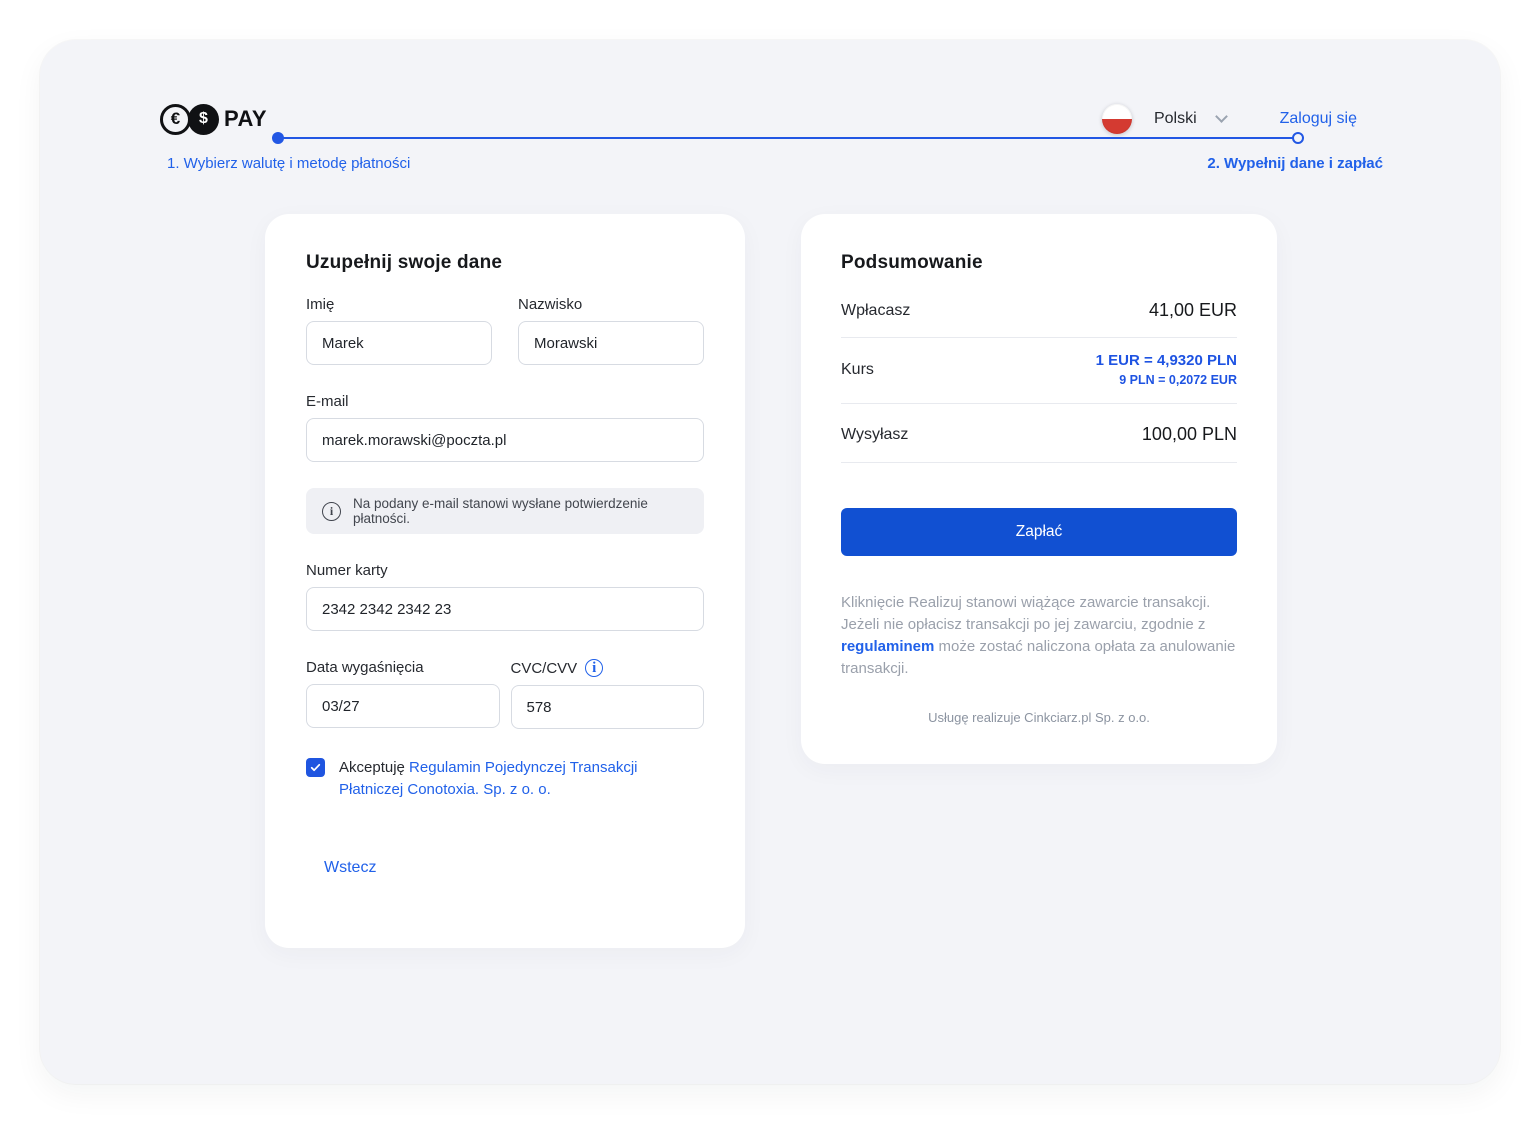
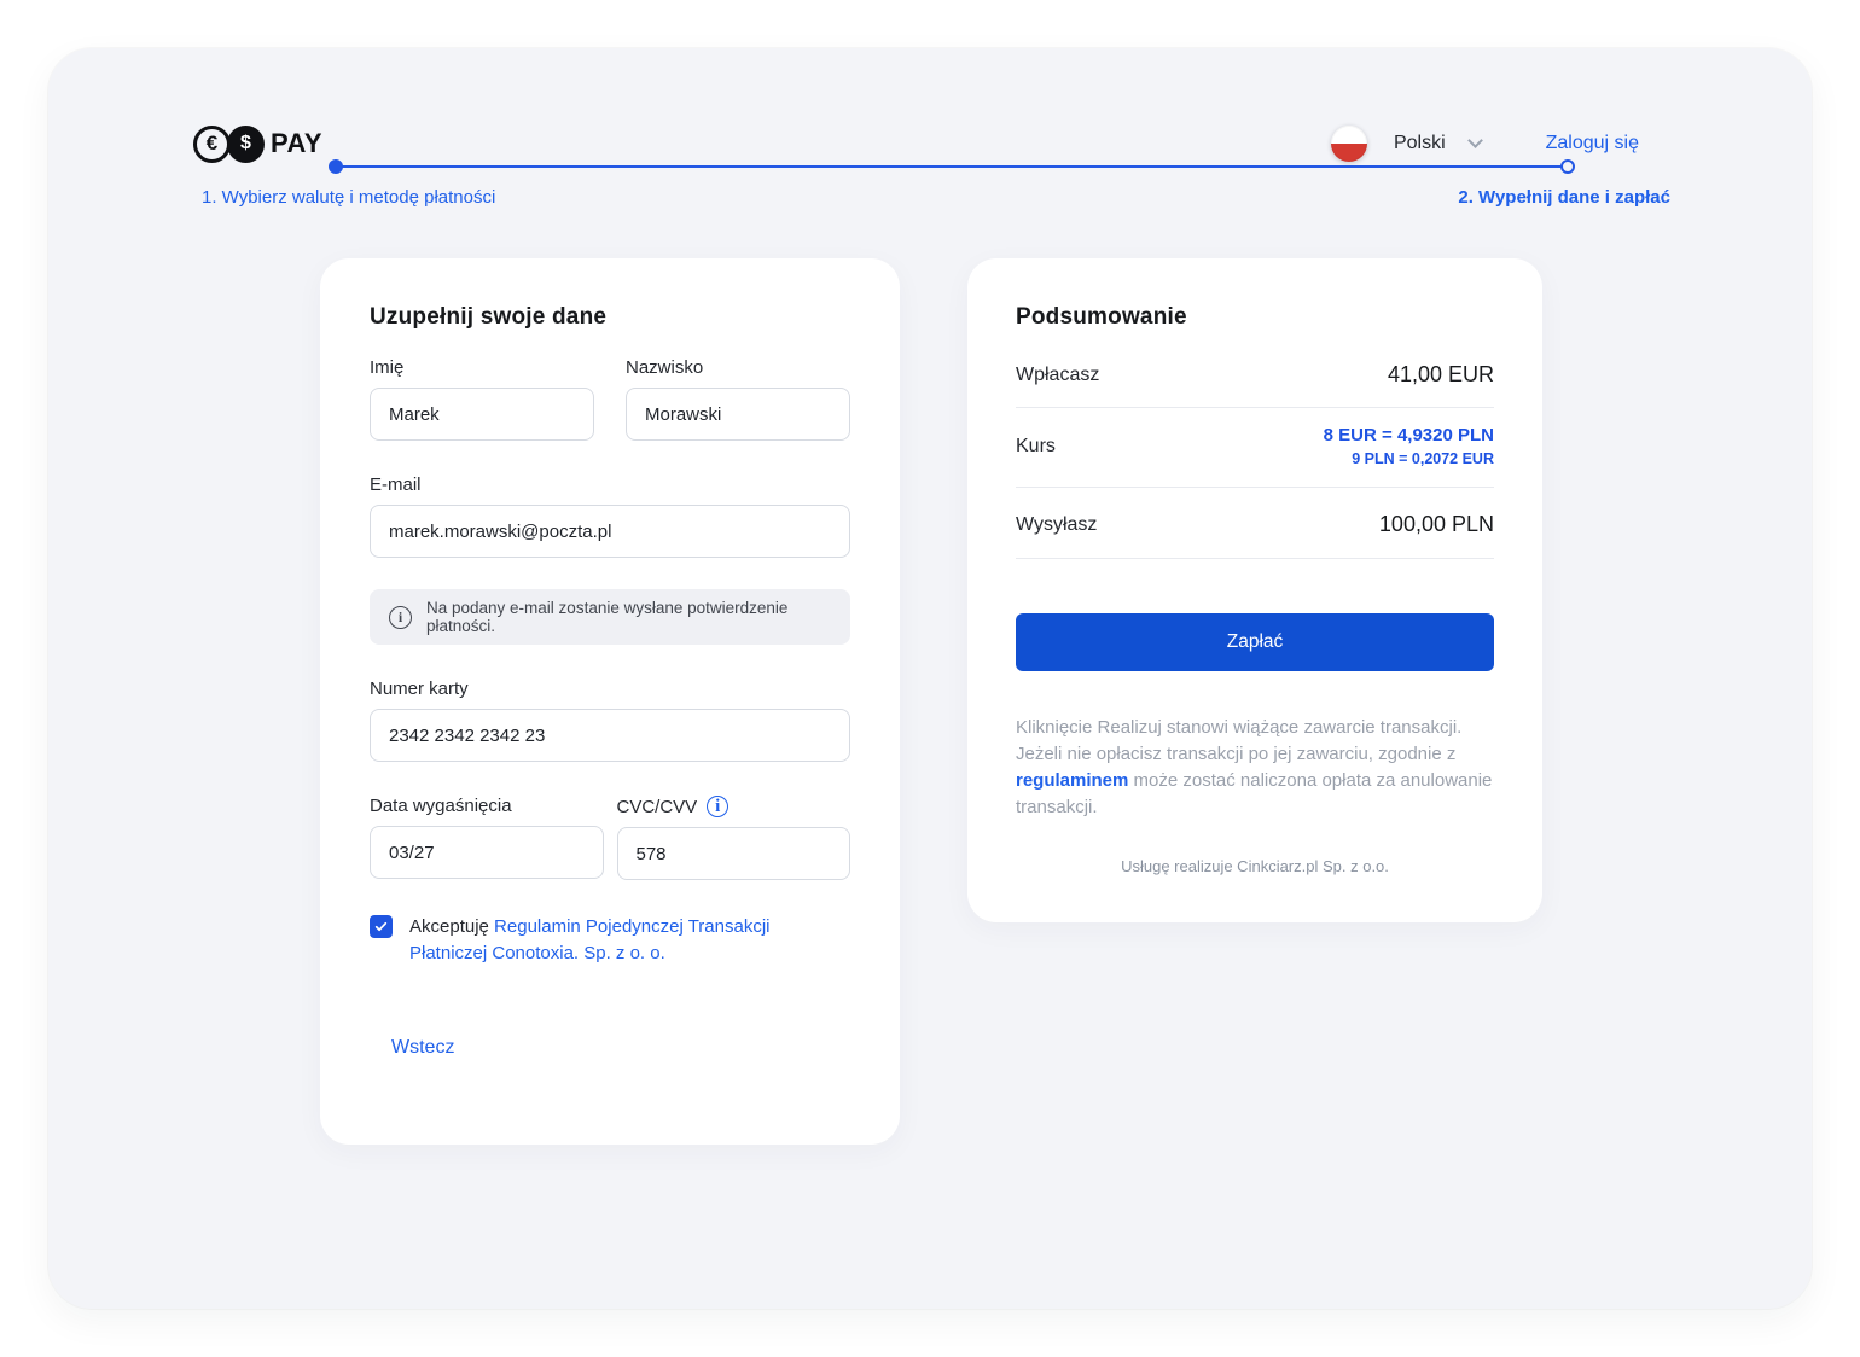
  €
  $
  PAY
  Polski
  Zaloguj się
  1. Wybierz walutę i metodę płatności
  2. Wypełnij dane i zapłać
  Uzupełnij swoje dane
  Imię
  Marek
  Nazwisko
  Morawski
  E-mail
  marek.morawski@poczta.pl
  i
- Na podany e-mail stanowi wysłane potwierdzenie płatności.
+ Na podany e-mail zostanie wysłane potwierdzenie płatności.
  Numer karty
  2342 2342 2342 23
  Data wygaśnięcia
  03/27
  CVC/CVV
  i
  578
  Akceptuję Regulamin Pojedynczej Transakcji Płatniczej Conotoxia. Sp. z o. o.
  Wstecz
  Podsumowanie
  Wpłacasz
  41,00 EUR
  Kurs
- 1 EUR = 4,9320 PLN
+ 8 EUR = 4,9320 PLN
  9 PLN = 0,2072 EUR
  Wysyłasz
  100,00 PLN
  Zapłać
  Kliknięcie Realizuj stanowi wiążące zawarcie transakcji. Jeżeli nie opłacisz transakcji po jej zawarciu, zgodnie z regulaminem może zostać naliczona opłata za anulowanie transakcji.
  Usługę realizuje Cinkciarz.pl Sp. z o.o.
